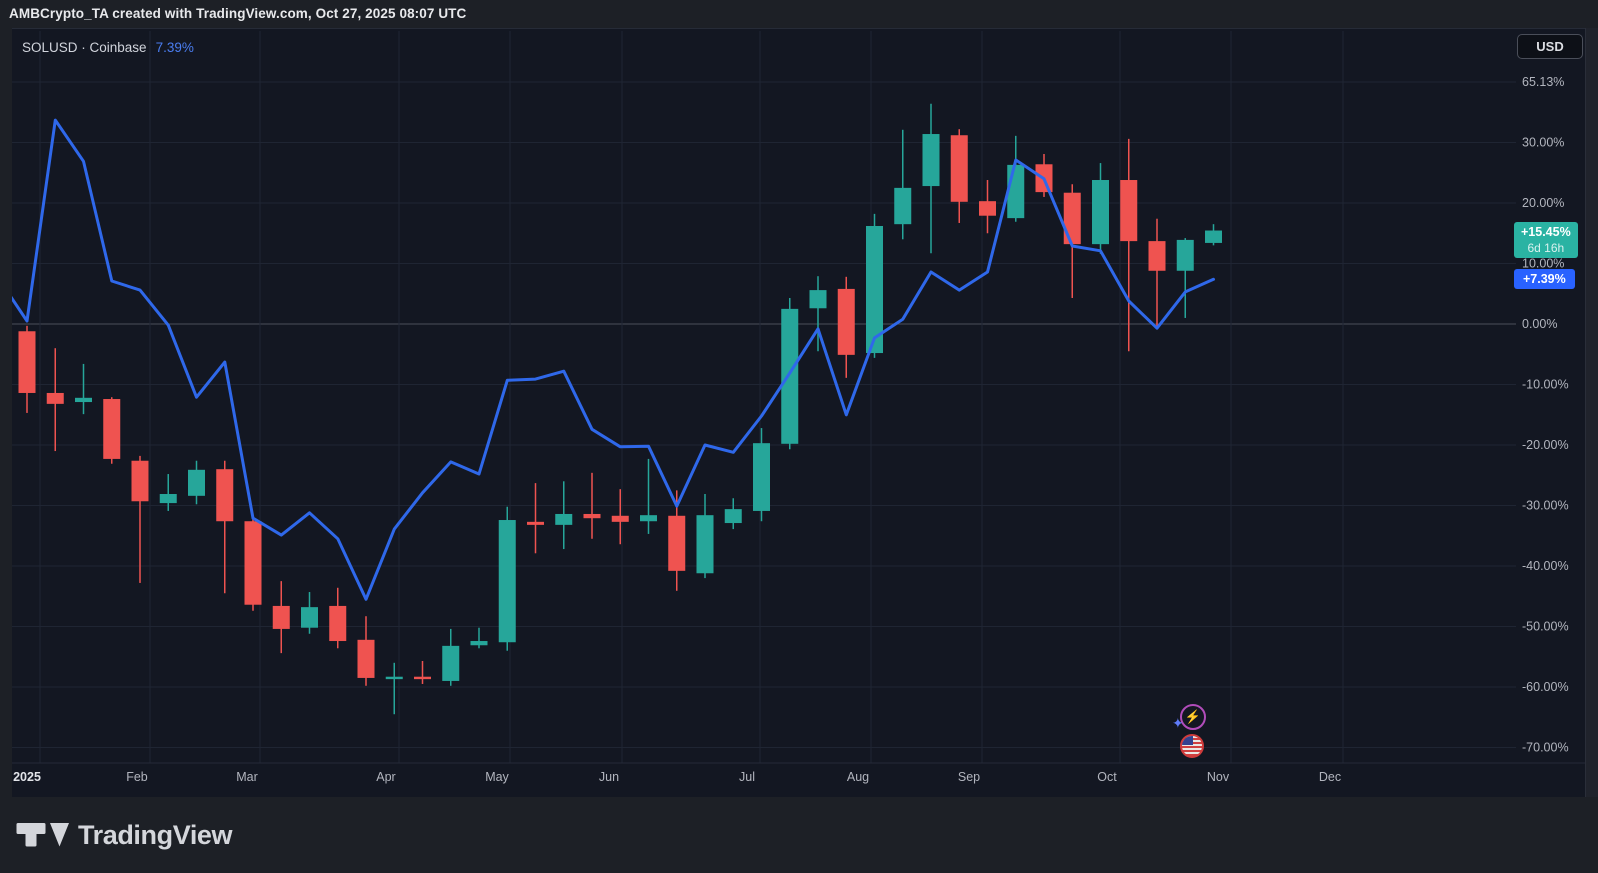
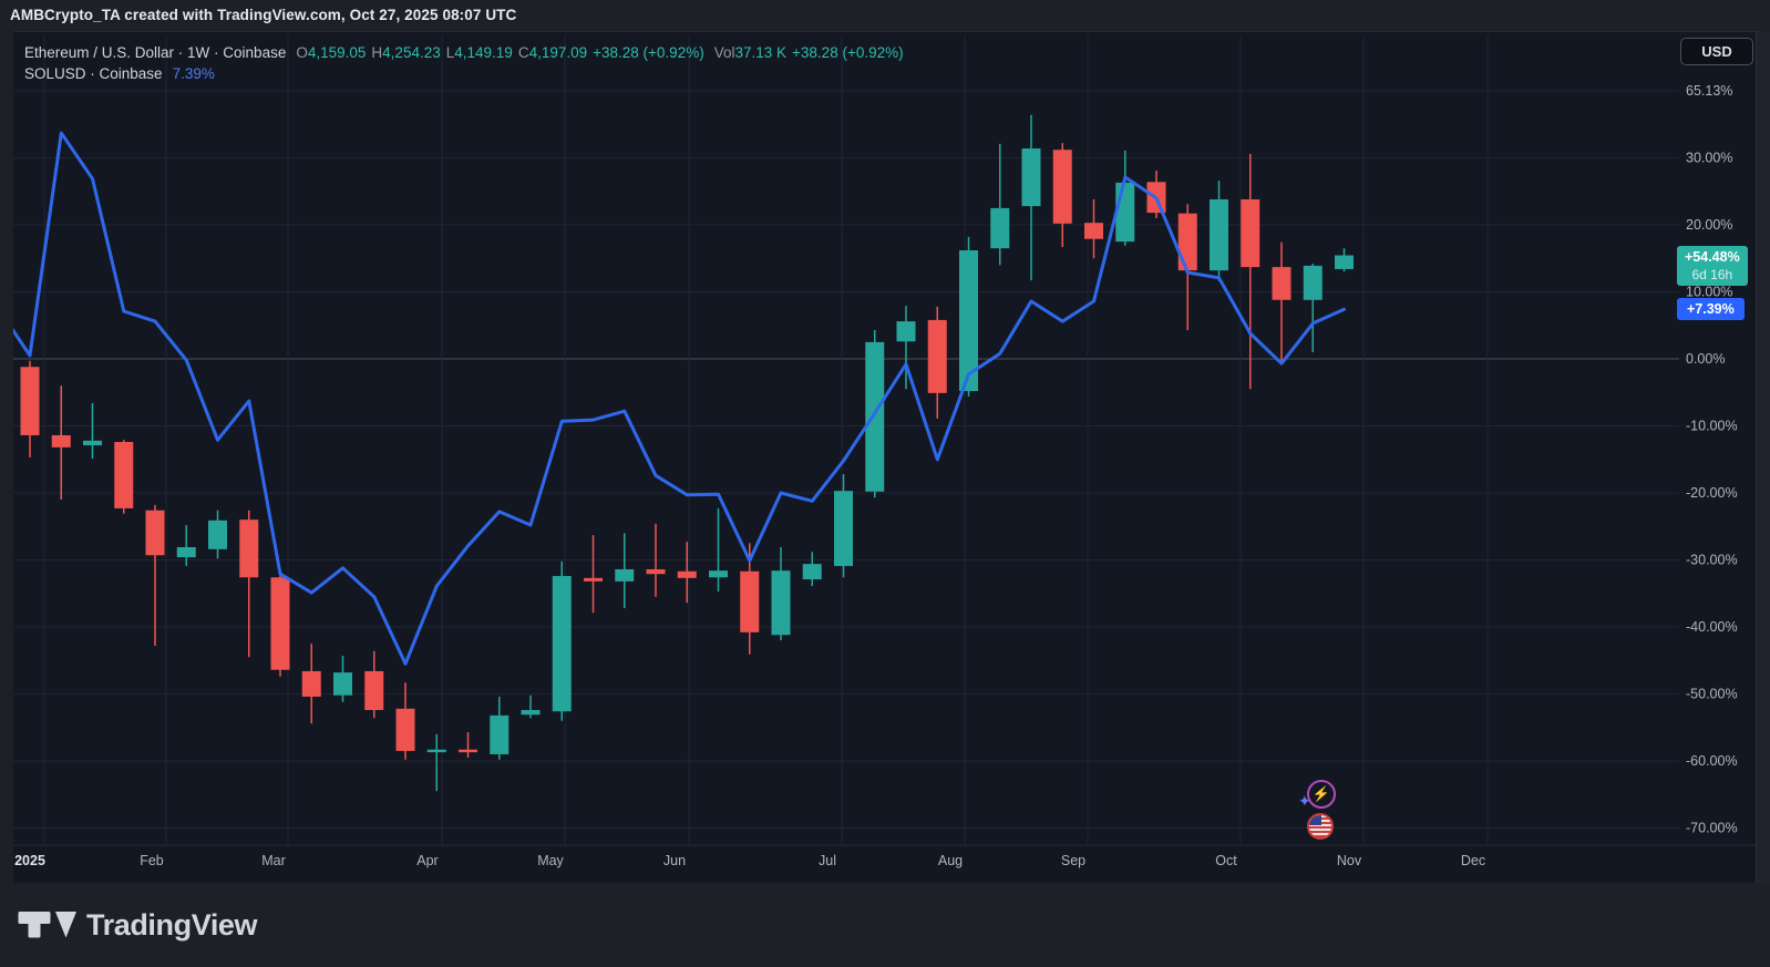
  AMBCrypto_TA created with TradingView.com, Oct 27, 2025 08:07 UTC
  65.13%
  30.00%
  20.00%
  10.00%
  0.00%
  -10.00%
  -20.00%
  -30.00%
  -40.00%
  -50.00%
  -60.00%
  -70.00%
  2025
  Feb
  Mar
  Apr
  May
  Jun
  Jul
  Aug
  Sep
  Oct
  Nov
  Dec
+ Ethereum / U.S. Dollar · 1W · Coinbase O4,159.05 H4,254.23 L4,149.19 C4,197.09 +38.28 (+0.92%) Vol37.13 K +38.28 (+0.92%)
  SOLUSD · Coinbase 7.39%
  USD
- +15.45%
+ +54.48%
  6d 16h
  +7.39%
  ⚡
  ✦
  TradingView
